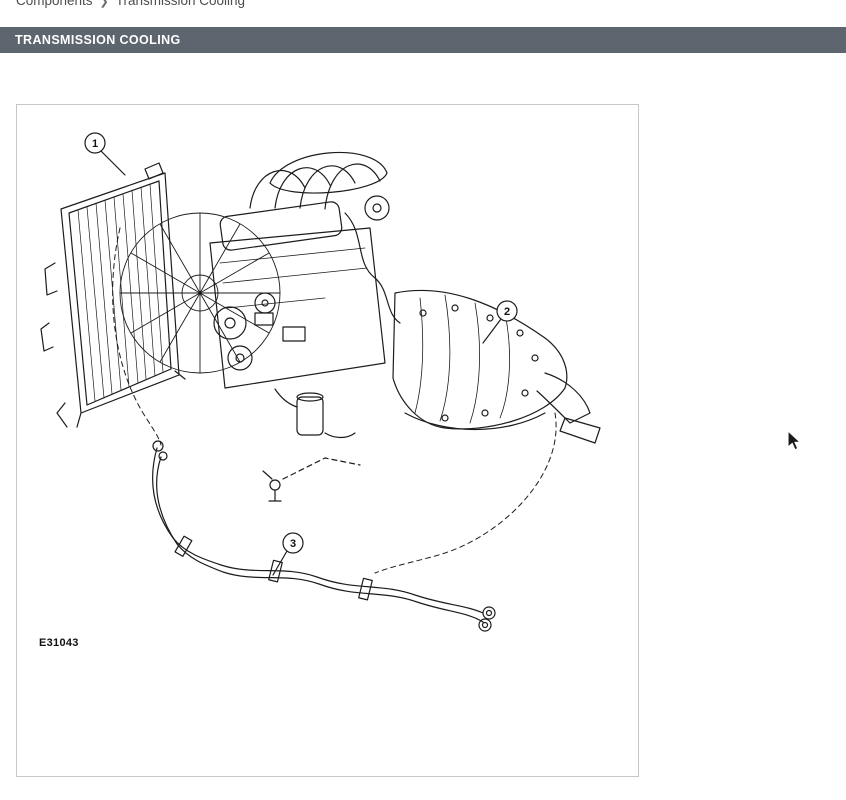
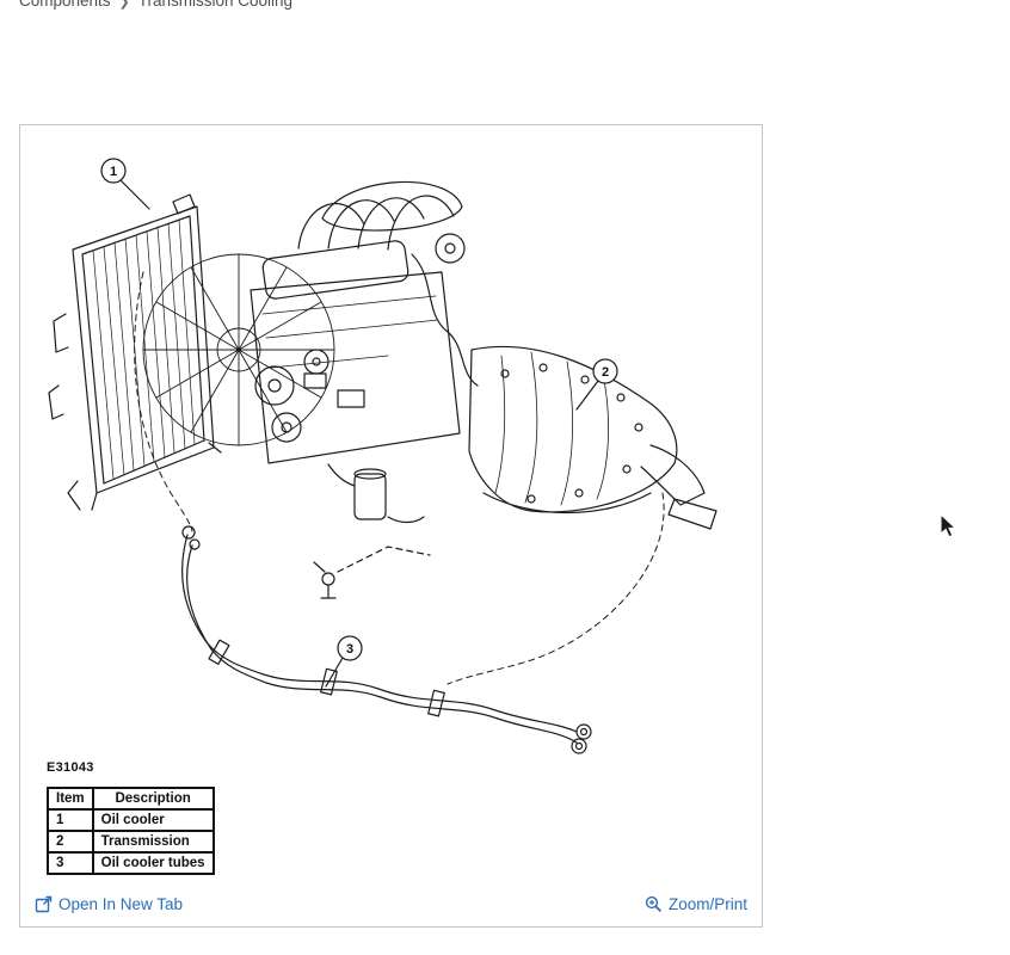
  Components ❯ Transmission Cooling
- TRANSMISSION COOLING
  1
  2
  3
  E31043
+ Item	Description
+ 1	Oil cooler
+ 2	Transmission
+ 3	Oil cooler tubes
+ Open In New Tab
+ Zoom/Print
